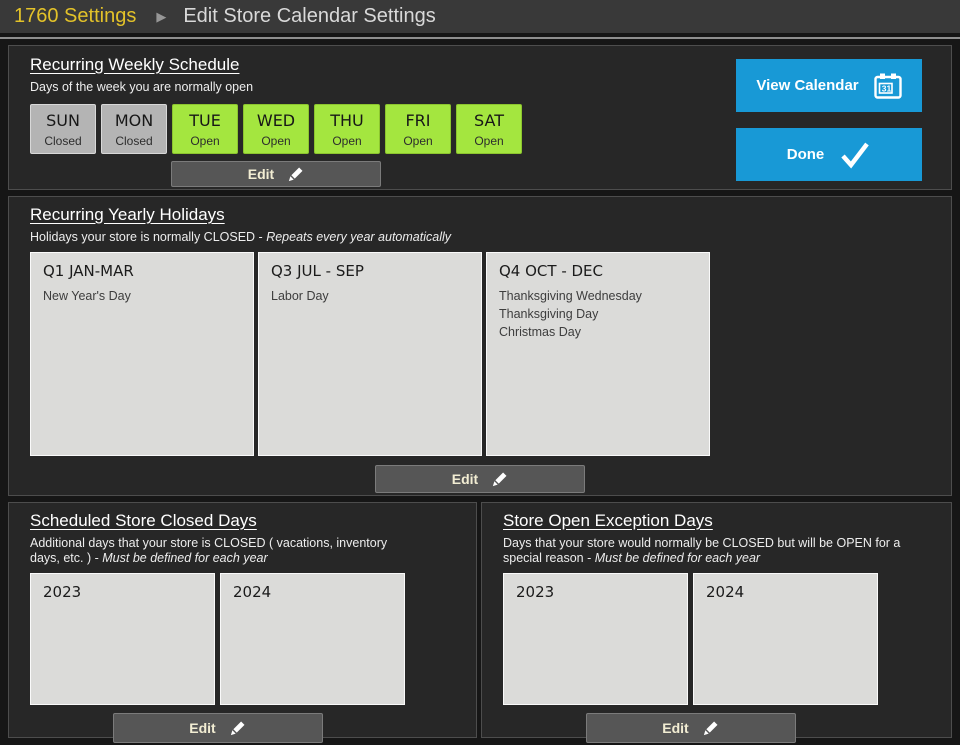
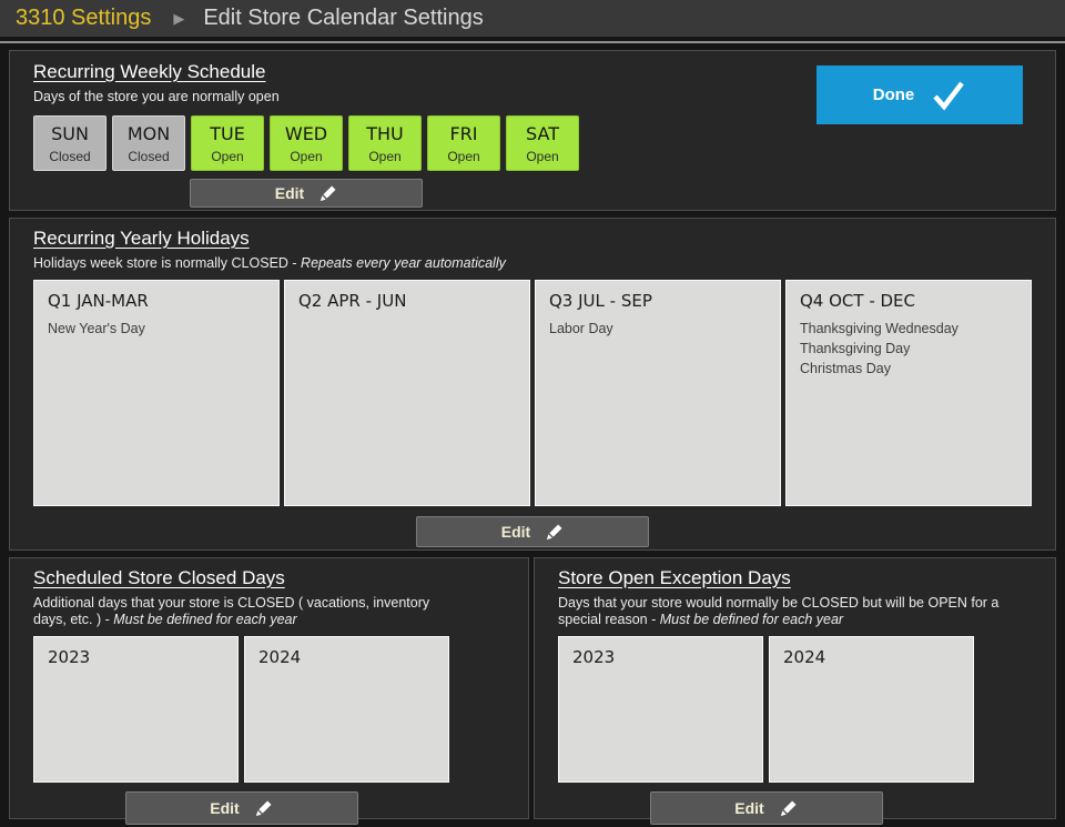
- 1760 Settings
+ 3310 Settings
  ▶
  Edit Store Calendar Settings
  Recurring Weekly Schedule
- Days of the week you are normally open
+ Days of the store you are normally open
  SUN
  Closed
  MON
  Closed
  TUE
  Open
  WED
  Open
  THU
  Open
  FRI
  Open
  SAT
  Open
  Edit
- View Calendar
- 31
  Done
  Recurring Yearly Holidays
- Holidays your store is normally CLOSED - Repeats every year automatically
+ Holidays week store is normally CLOSED - Repeats every year automatically
  Q1 JAN-MAR
  New Year's Day
+ Q2 APR - JUN
  Q3 JUL - SEP
  Labor Day
  Q4 OCT - DEC
  Thanksgiving Wednesday
  Thanksgiving Day
  Christmas Day
  Edit
  Scheduled Store Closed Days
  Additional days that your store is CLOSED ( vacations, inventory days, etc. ) - Must be defined for each year
  2023
  2024
  Edit
  Store Open Exception Days
  Days that your store would normally be CLOSED but will be OPEN for a special reason - Must be defined for each year
  2023
  2024
  Edit
